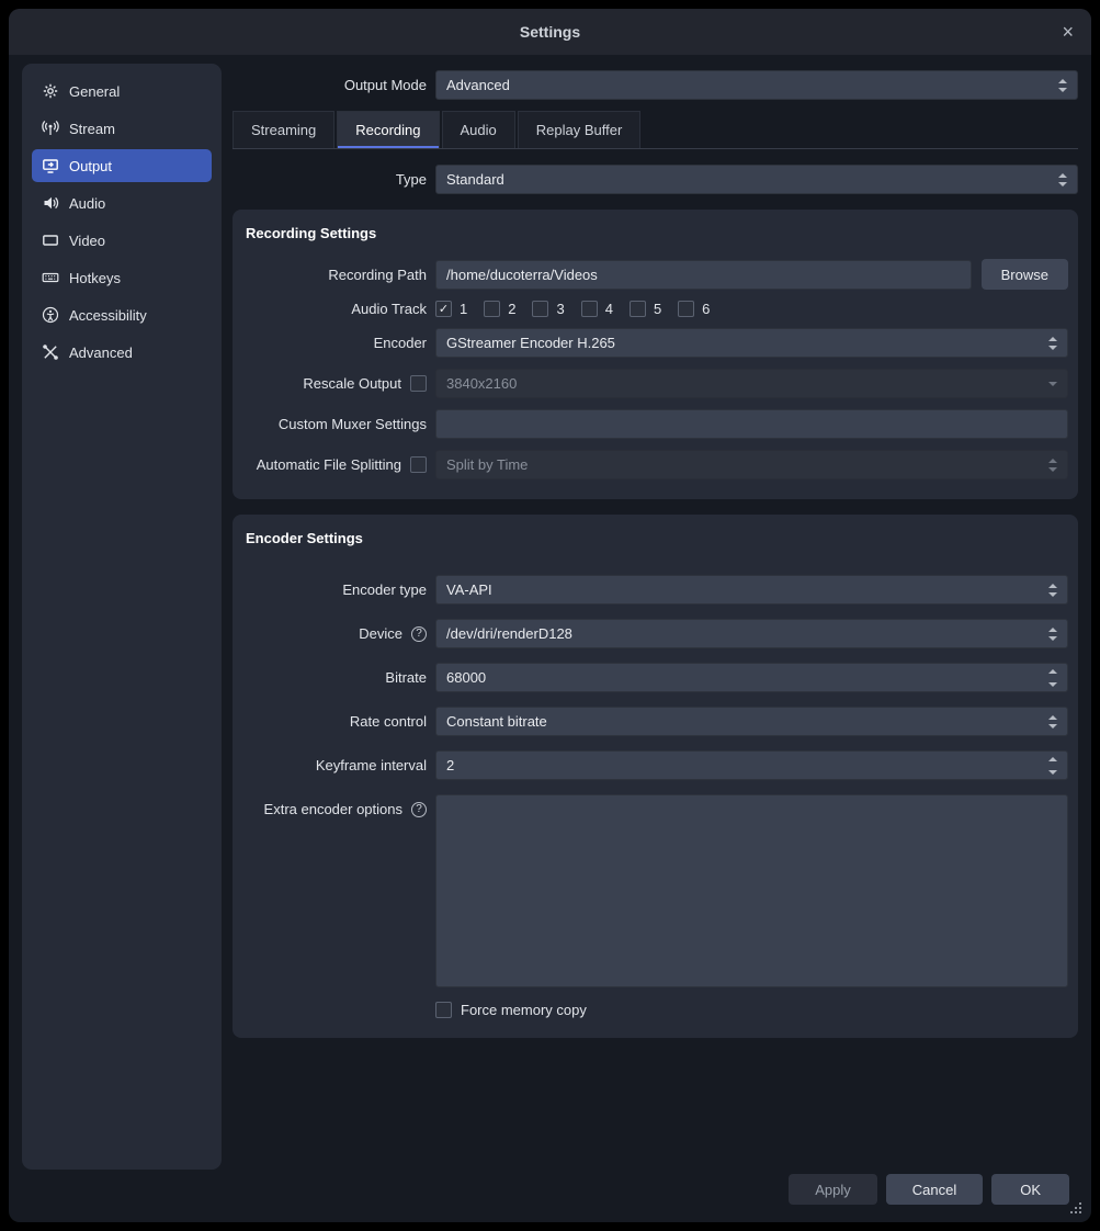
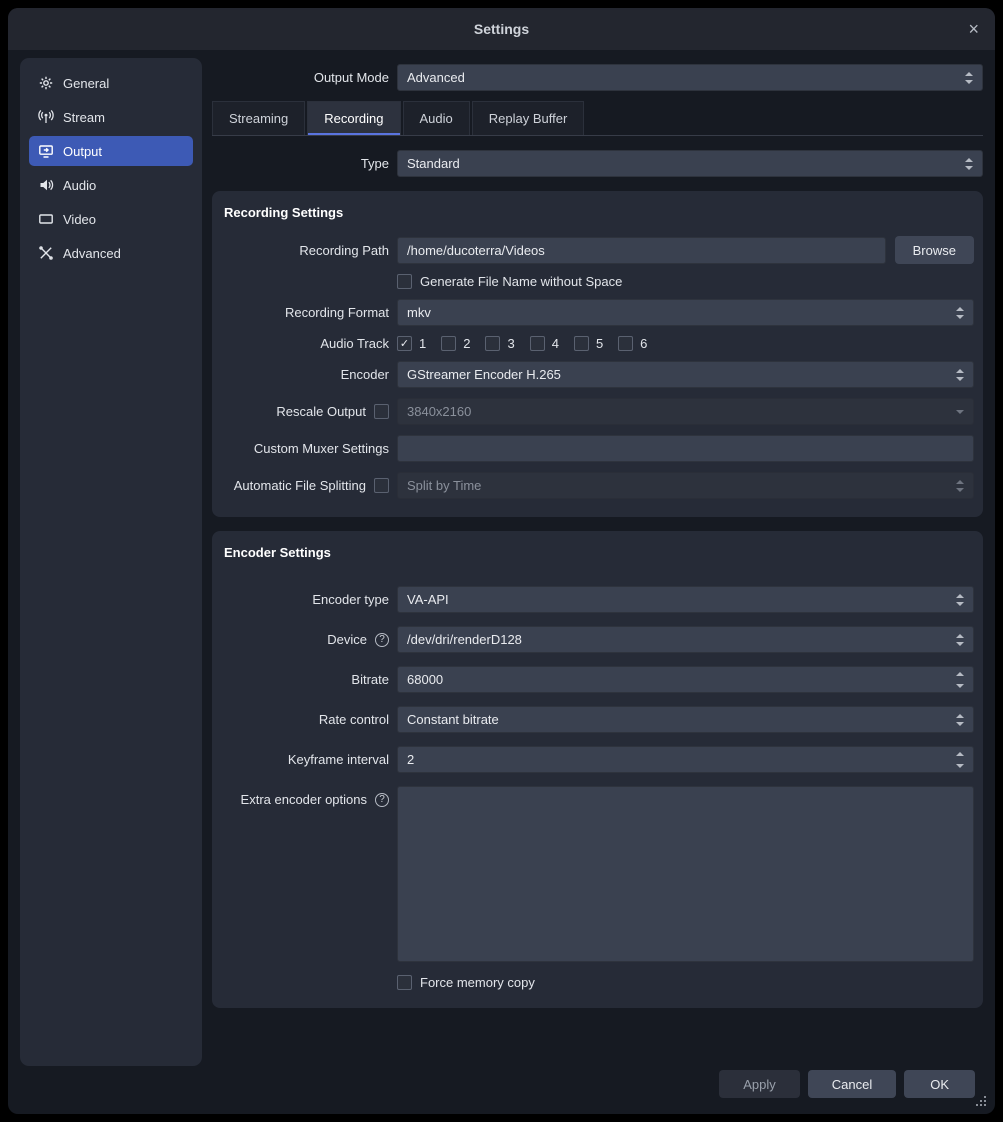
  Settings
  ×
  General
  Stream
  Output
  Audio
  Video
- Hotkeys
- Accessibility
  Advanced
  Output Mode
  Advanced
  Streaming
  Recording
  Audio
  Replay Buffer
  Type
  Standard
  Recording Settings
  Recording Path
  /home/ducoterra/Videos
  Browse
+ Generate File Name without Space
+ Recording Format
+ mkv
  Audio Track
  ✓
  1
  2
  3
  4
  5
  6
  Encoder
  GStreamer Encoder H.265
  Rescale Output
  3840x2160
  Custom Muxer Settings
  Automatic File Splitting
  Split by Time
  Encoder Settings
  Encoder type
  VA-API
  Device
  ?
  /dev/dri/renderD128
  Bitrate
  68000
  Rate control
  Constant bitrate
  Keyframe interval
  2
  Extra encoder options
  ?
  Force memory copy
  Apply
  Cancel
  OK
